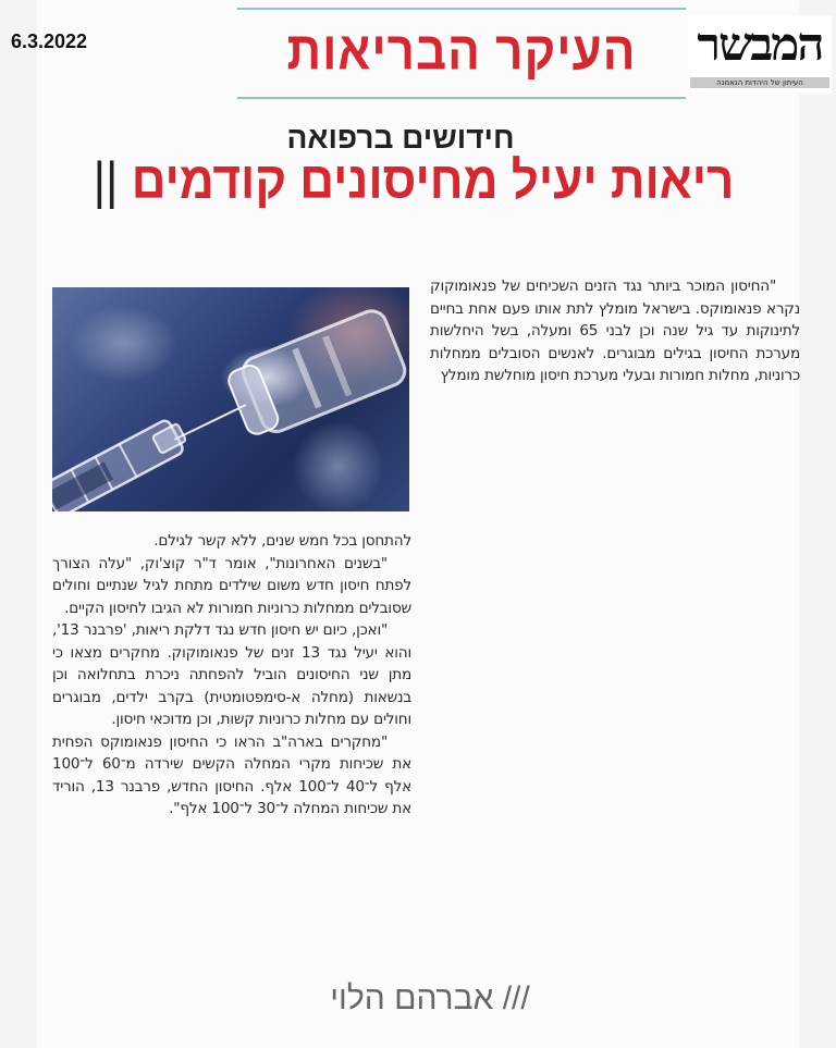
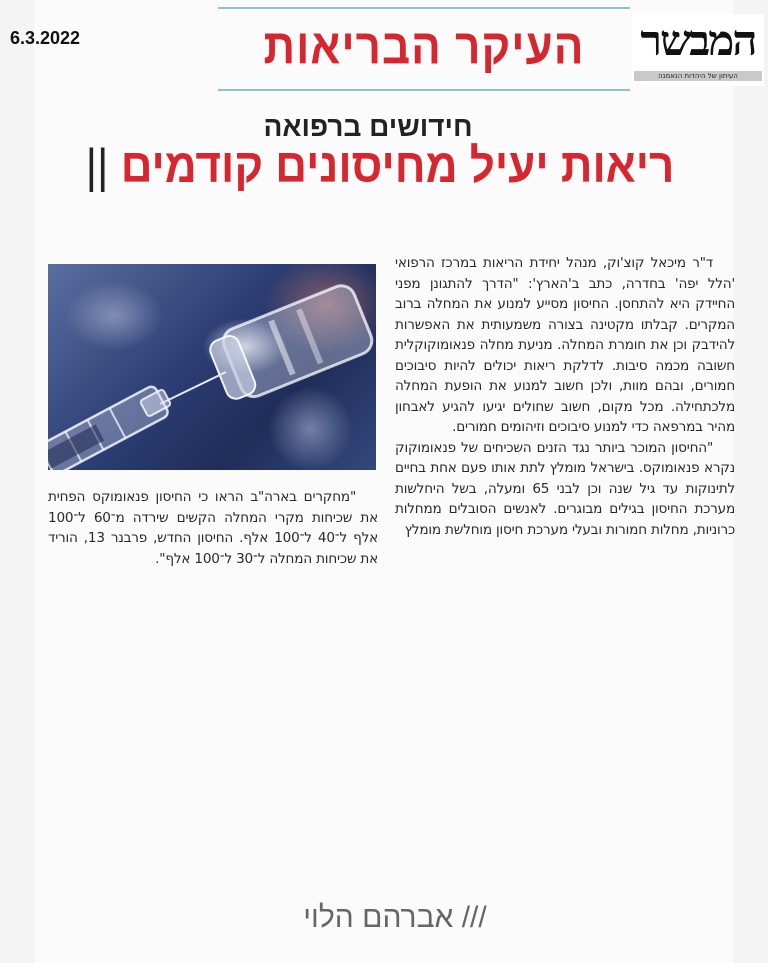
  6.3.2022
  העיקר הבריאות
  המבשר
  העיתון של היהדות הנאמנה
  חידושים ברפואה
  ריאות יעיל מחיסונים קודמים ||
+ ד"ר מיכאל קוצ'וק, מנהל יחידת הריאות במרכז הרפואי 'הלל יפה' בחדרה, כתב ב'הארץ': "הדרך להתגונן מפני החיידק היא להתחסן. החיסון מסייע למנוע את המחלה ברוב המקרים. קבלתו מקטינה בצורה משמעותית את האפשרות להידבק וכן את חומרת המחלה. מניעת מחלה פנאומוקוקלית חשובה מכמה סיבות. לדלקת ריאות יכולים להיות סיבוכים חמורים, ובהם מוות, ולכן חשוב למנוע את הופעת המחלה מלכתחילה. מכל מקום, חשוב שחולים יגיעו להגיע לאבחון מהיר במרפאה כדי למנוע סיבוכים וזיהומים חמורים.
  "החיסון המוכר ביותר נגד הזנים השכיחים של פנאומוקוק נקרא פנאומוקס. בישראל מומלץ לתת אותו פעם אחת בחיים לתינוקות עד גיל שנה וכן לבני 65 ומעלה, בשל היחלשות מערכת החיסון בגילים מבוגרים. לאנשים הסובלים ממחלות כרוניות, מחלות חמורות ובעלי מערכת חיסון מוחלשת מומלץ
- להתחסן בכל חמש שנים, ללא קשר לגילם.
- "בשנים האחרונות", אומר ד"ר קוצ'וק, "עלה הצורך לפתח חיסון חדש משום שילדים מתחת לגיל שנתיים וחולים שסובלים ממחלות כרוניות חמורות לא הגיבו לחיסון הקיים.
- "ואכן, כיום יש חיסון חדש נגד דלקת ריאות, 'פרבנר 13', והוא יעיל נגד 13 זנים של פנאומוקוק. מחקרים מצאו כי מתן שני החיסונים הוביל להפחתה ניכרת בתחלואה וכן בנשאות (מחלה א-סימפטומטית) בקרב ילדים, מבוגרים וחולים עם מחלות כרוניות קשות, וכן מדוכאי חיסון.
  "מחקרים בארה"ב הראו כי החיסון פנאומוקס הפחית את שכיחות מקרי המחלה הקשים שירדה מ־60 ל־100 אלף ל־40 ל־100 אלף. החיסון החדש, פרבנר 13, הוריד את שכיחות המחלה ל־30 ל־100 אלף".
  /// אברהם הלוי
